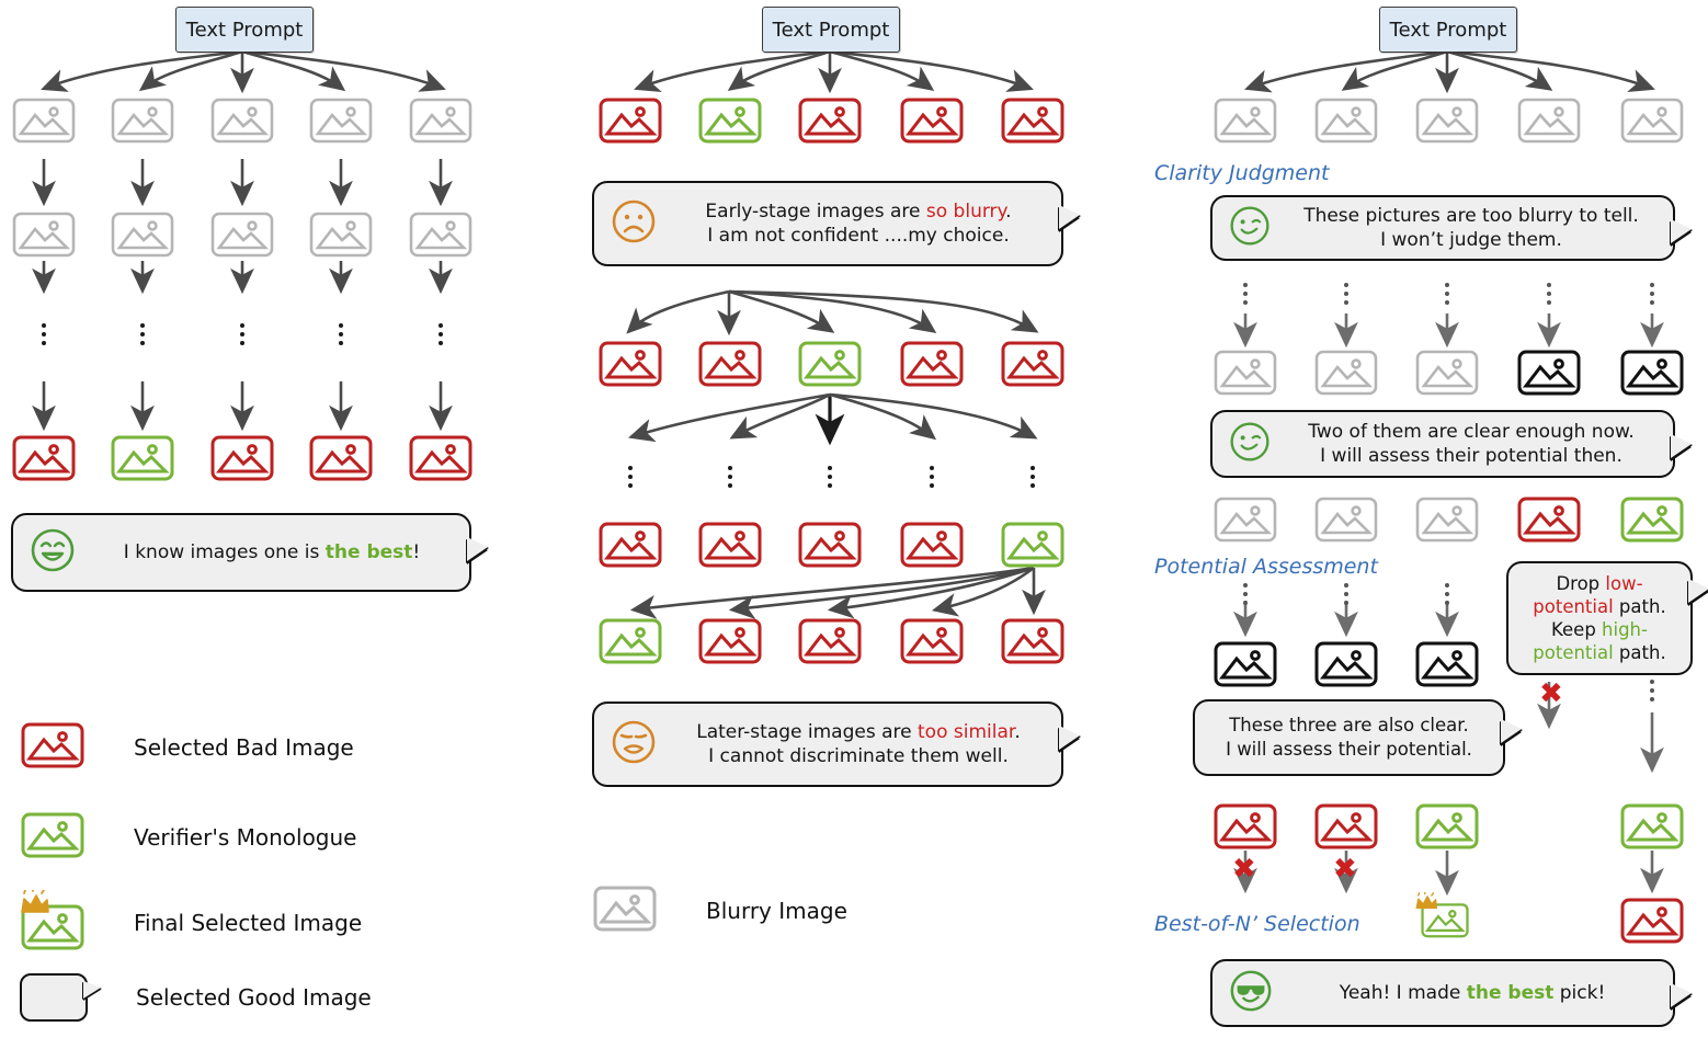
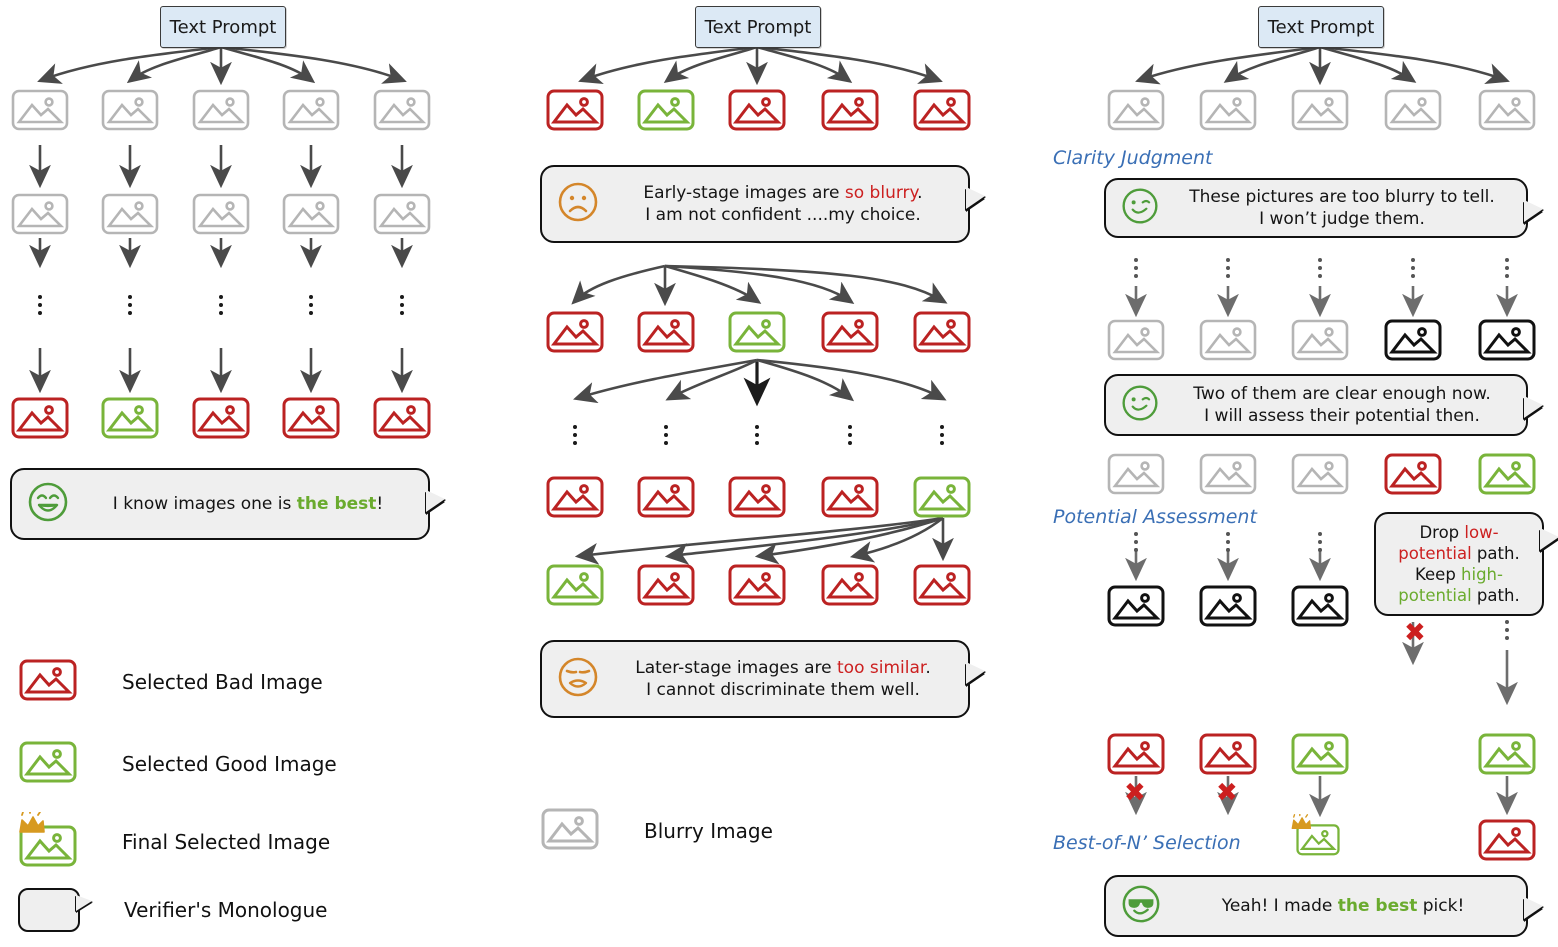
  Text Prompt
  I know images one is the best!
  Selected Bad Image
- Verifier's Monologue
+ Selected Good Image
  Final Selected Image
- Selected Good Image
+ Verifier's Monologue
  Text Prompt
  Early-stage images are so blurry.
  I am not confident ....my choice.
  Later-stage images are too similar.
  I cannot discriminate them well.
  Blurry Image
  Text Prompt
  Clarity Judgment
  These pictures are too blurry to tell.
  I won’t judge them.
  Two of them are clear enough now.
  I will assess their potential then.
  Potential Assessment
  Drop low-
  potential path.
  Keep high-
  potential path.
  ✖
- These three are also clear.
- I will assess their potential.
  ✖
  ✖
  Best-of-N’ Selection
  Yeah! I made the best pick!
